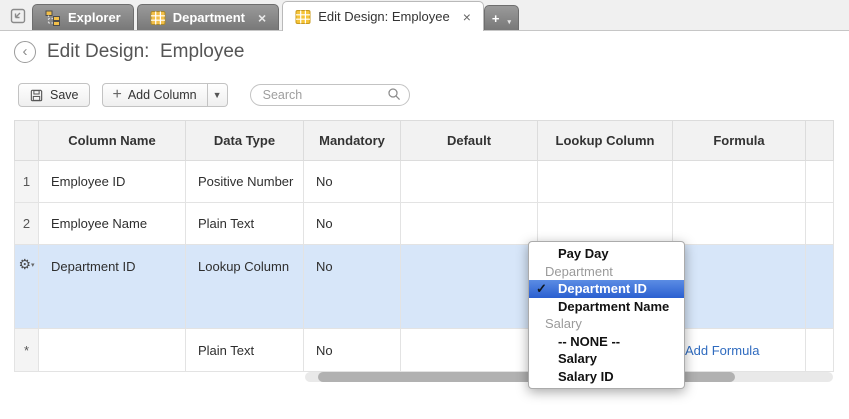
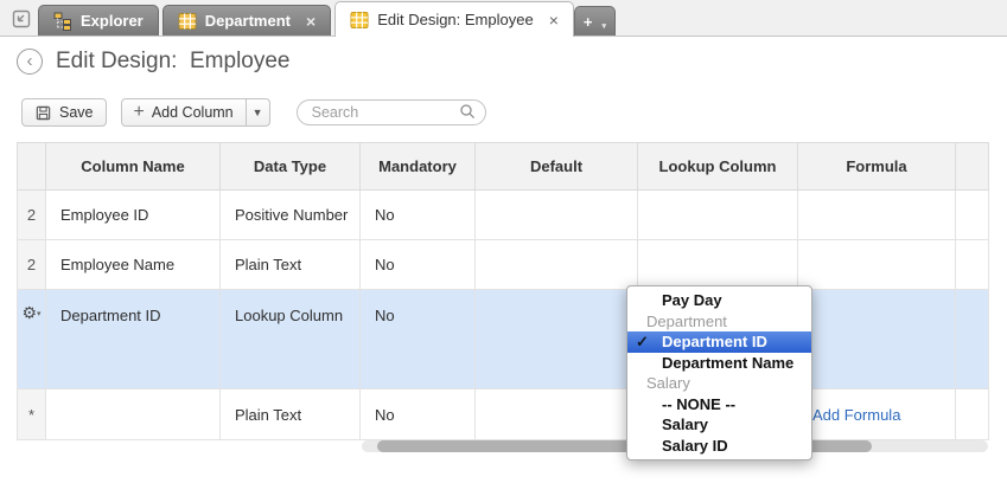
  Explorer
  Department
  ×
  Edit Design: Employee
  ×
  +
  ‹
  Edit Design: Employee
  Save
  +
  Add Column
  ▼
  Search
  	Column Name	Data Type	Mandatory	Default	Lookup Column	Formula
- 1	Employee ID	Positive Number	No
+ 2	Employee ID	Positive Number	No
  2	Employee Name	Plain Text	No
  ⚙	Department ID	Lookup Column	No
  *		Plain Text	No			Add Formula
  Pay Day
  Department
  ✓
  Department ID
  Department Name
  Salary
  -- NONE --
  Salary
  Salary ID
